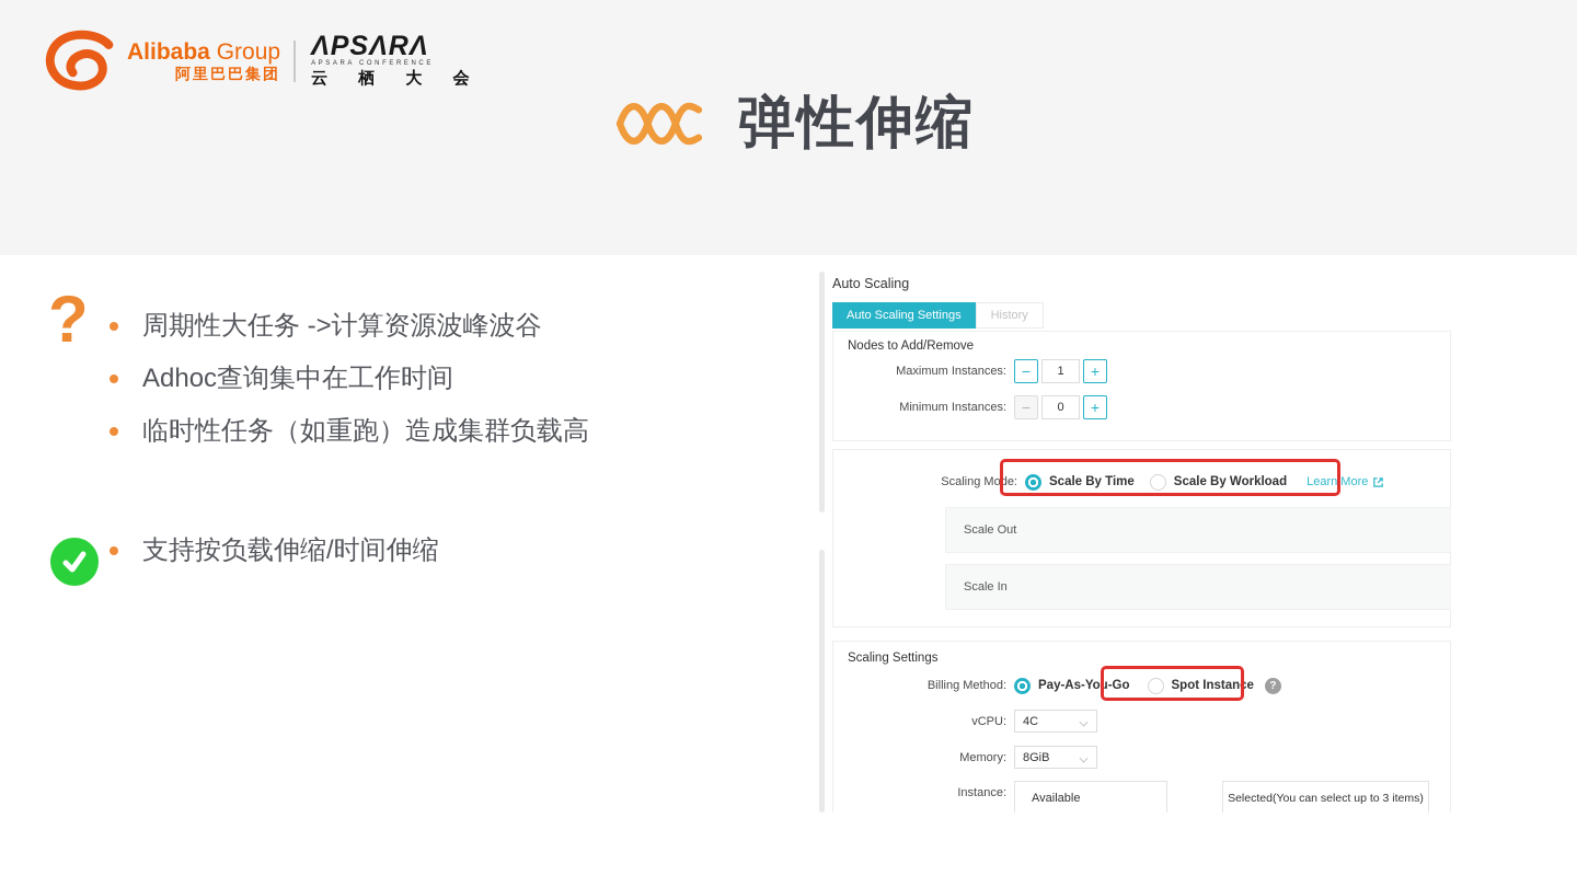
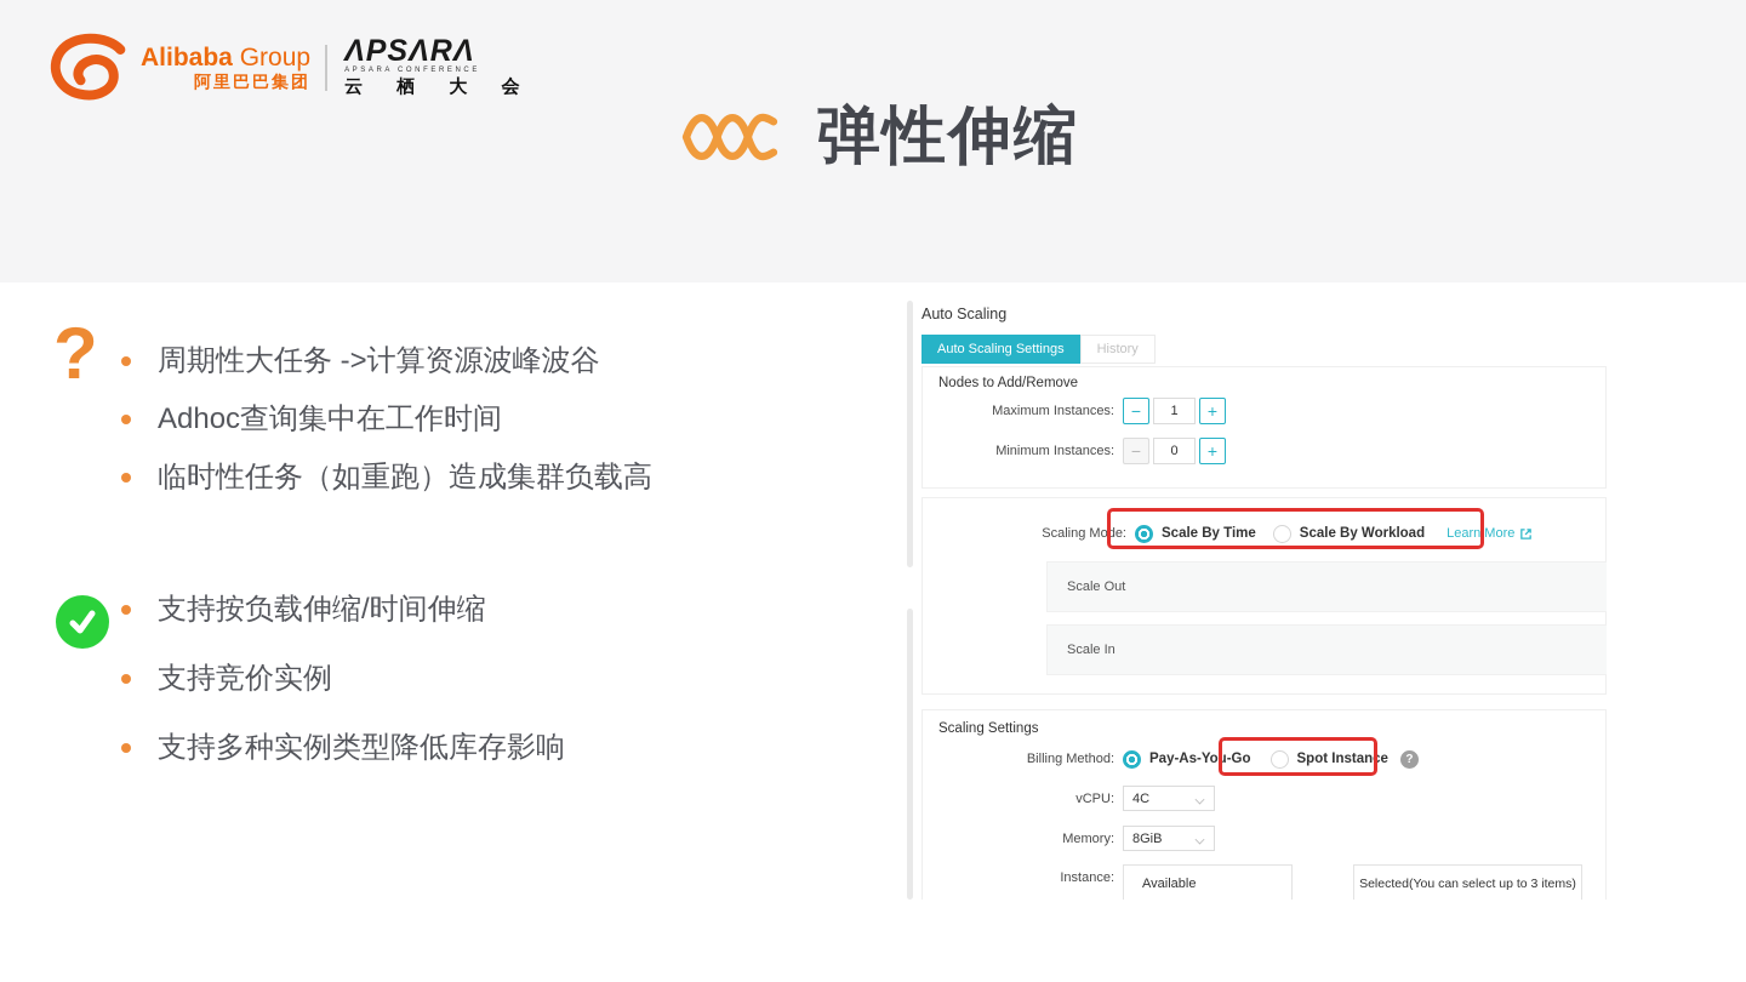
  Alibaba Group
  阿里巴巴集团
  ΛPSΛRΛ
  云 栖 大 会
  弹性伸缩
  ?
  周期性大任务 ->计算资源波峰波谷
  Adhoc查询集中在工作时间
  临时性任务（如重跑）造成集群负载高
  支持按负载伸缩/时间伸缩
+ 支持竞价实例
+ 支持多种实例类型降低库存影响
  Auto Scaling
  Auto Scaling Settings
  History
  Nodes to Add/Remove
  Maximum Instances:
  −
  1
  +
  Minimum Instances:
  −
  0
  +
  Scaling Mode:
  Scale By Time
  Scale By Workload
  Learn More
  Scale Out
  Scale In
  Scaling Settings
  Billing Method:
  Pay-As-You-Go
  Spot Instance
  ?
  vCPU:
  4C
  Memory:
  8GiB
  Instance:
  Available
  Selected(You can select up to 3 items)
